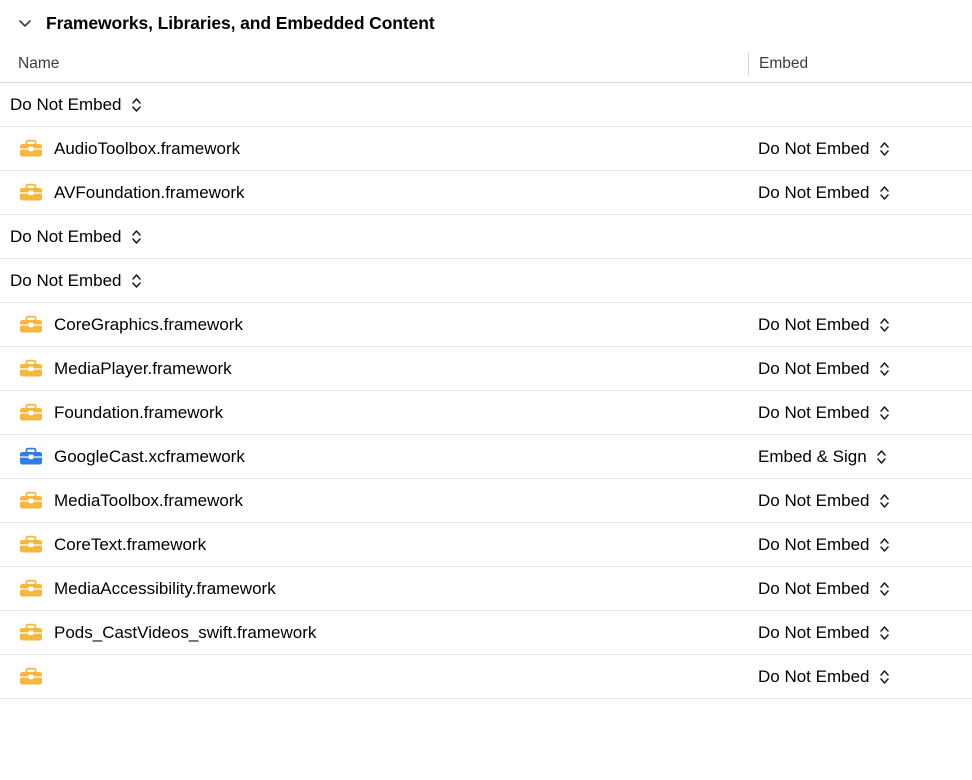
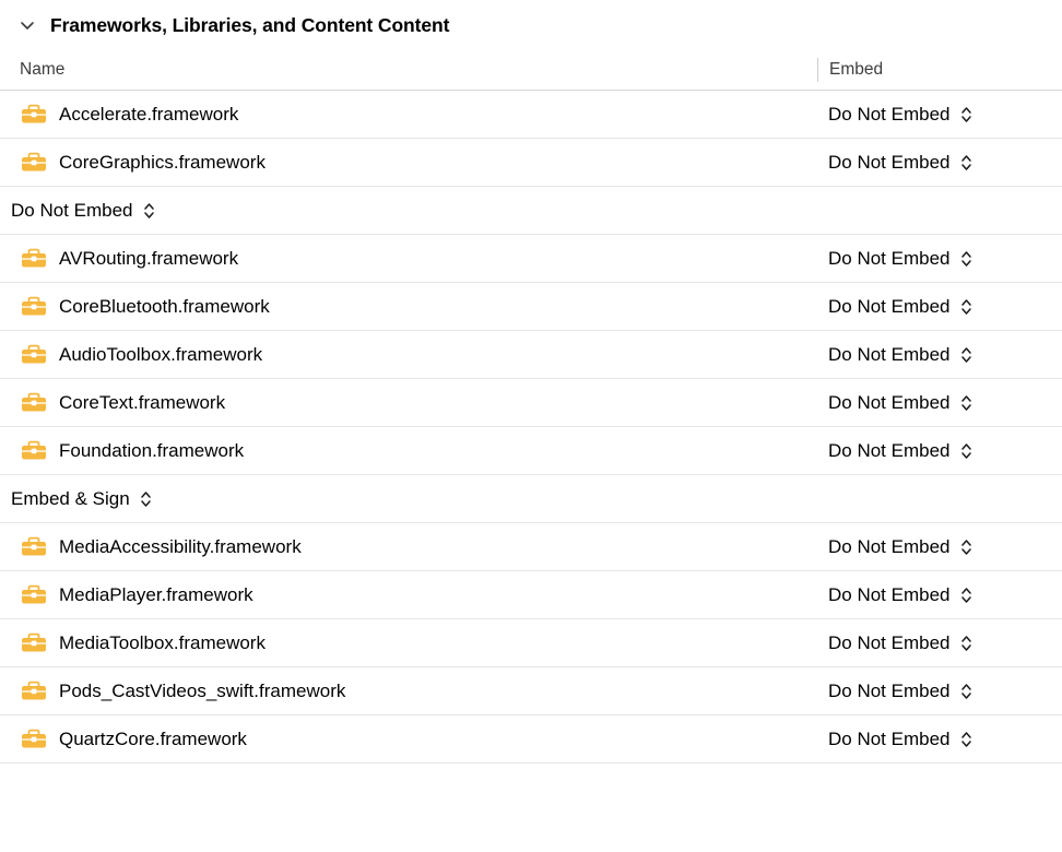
- Frameworks, Libraries, and Embedded Content
+ Frameworks, Libraries, and Content Content
  Name
  Embed
+ Accelerate.framework
  Do Not Embed
- AudioToolbox.framework
+ CoreGraphics.framework
  Do Not Embed
- AVFoundation.framework
  Do Not Embed
+ AVRouting.framework
  Do Not Embed
+ CoreBluetooth.framework
  Do Not Embed
- CoreGraphics.framework
+ AudioToolbox.framework
  Do Not Embed
- MediaPlayer.framework
+ CoreText.framework
  Do Not Embed
  Foundation.framework
  Do Not Embed
- GoogleCast.xcframework
  Embed & Sign
- MediaToolbox.framework
+ MediaAccessibility.framework
  Do Not Embed
- CoreText.framework
+ MediaPlayer.framework
  Do Not Embed
- MediaAccessibility.framework
+ MediaToolbox.framework
  Do Not Embed
  Pods_CastVideos_swift.framework
  Do Not Embed
+ QuartzCore.framework
  Do Not Embed
